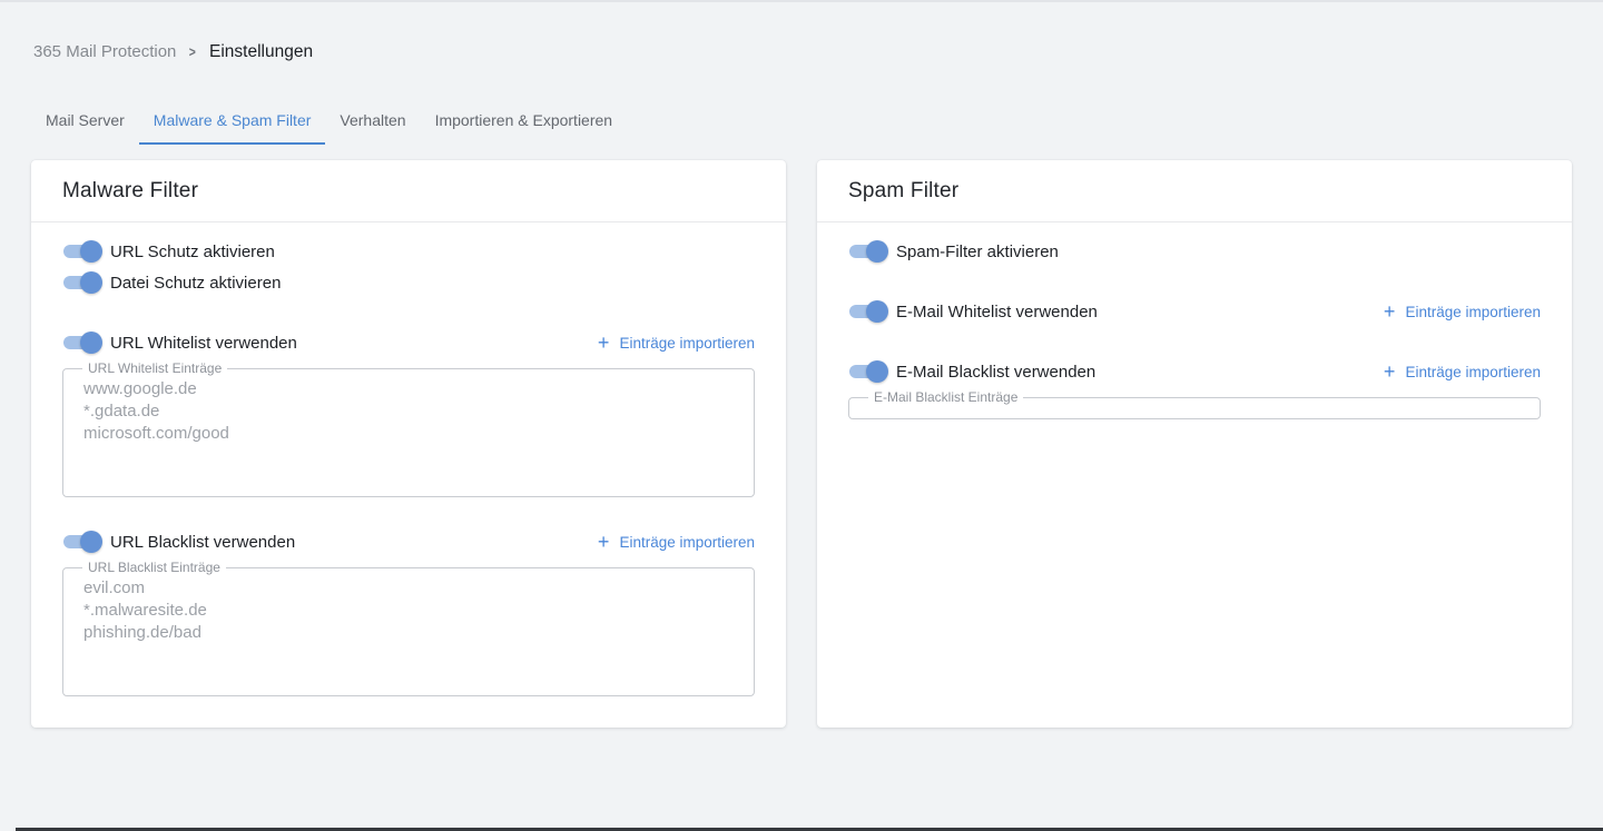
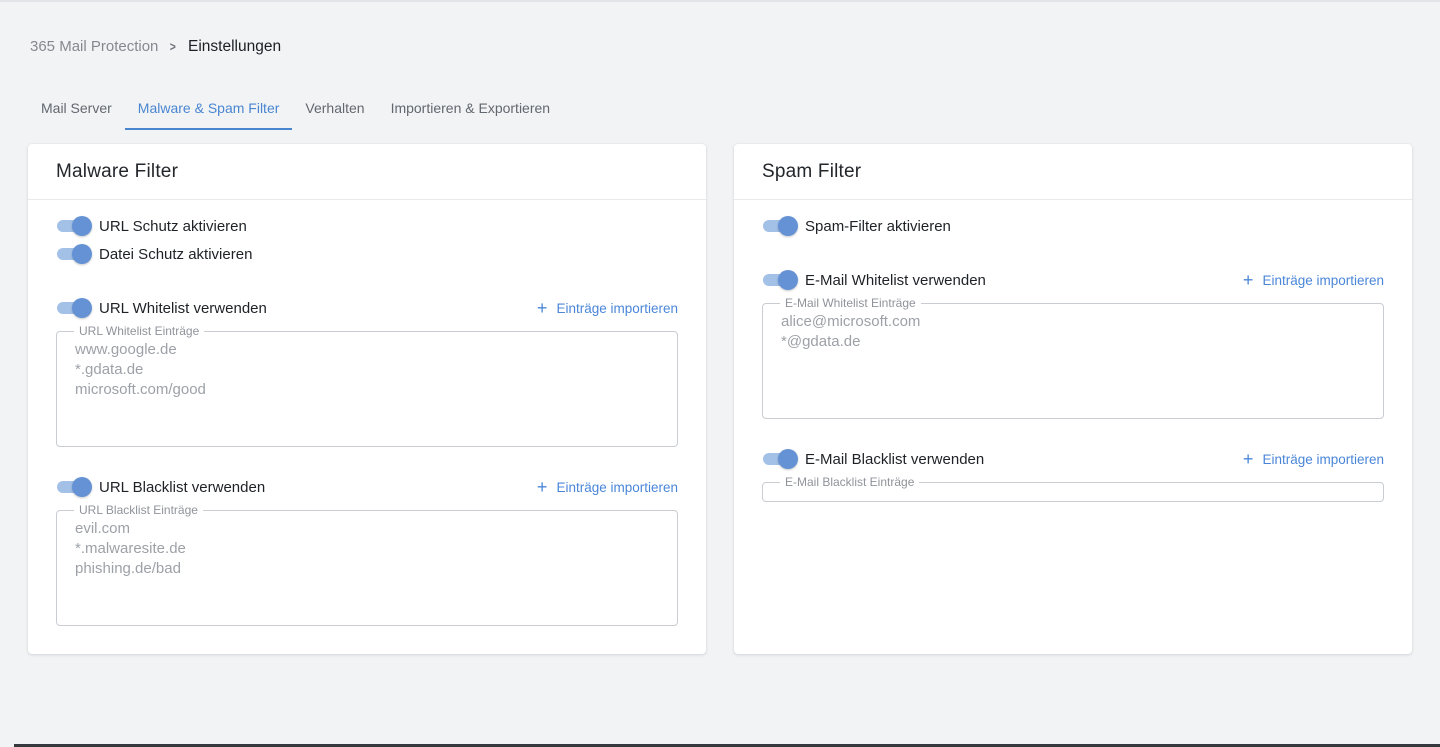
  365 Mail Protection
  >
  Einstellungen
  Mail Server
  Malware & Spam Filter
  Verhalten
  Importieren & Exportieren
  Malware Filter
  URL Schutz aktivieren
  Datei Schutz aktivieren
  URL Whitelist verwenden
  +
  Einträge importieren
  URL Whitelist Einträge
  www.google.de
  *.gdata.de
  microsoft.com/good
  URL Blacklist verwenden
  +
  Einträge importieren
  URL Blacklist Einträge
  evil.com
  *.malwaresite.de
  phishing.de/bad
  Spam Filter
  Spam-Filter aktivieren
  E-Mail Whitelist verwenden
  +
  Einträge importieren
+ E-Mail Whitelist Einträge
+ alice@microsoft.com
+ *@gdata.de
  E-Mail Blacklist verwenden
  +
  Einträge importieren
  E-Mail Blacklist Einträge
